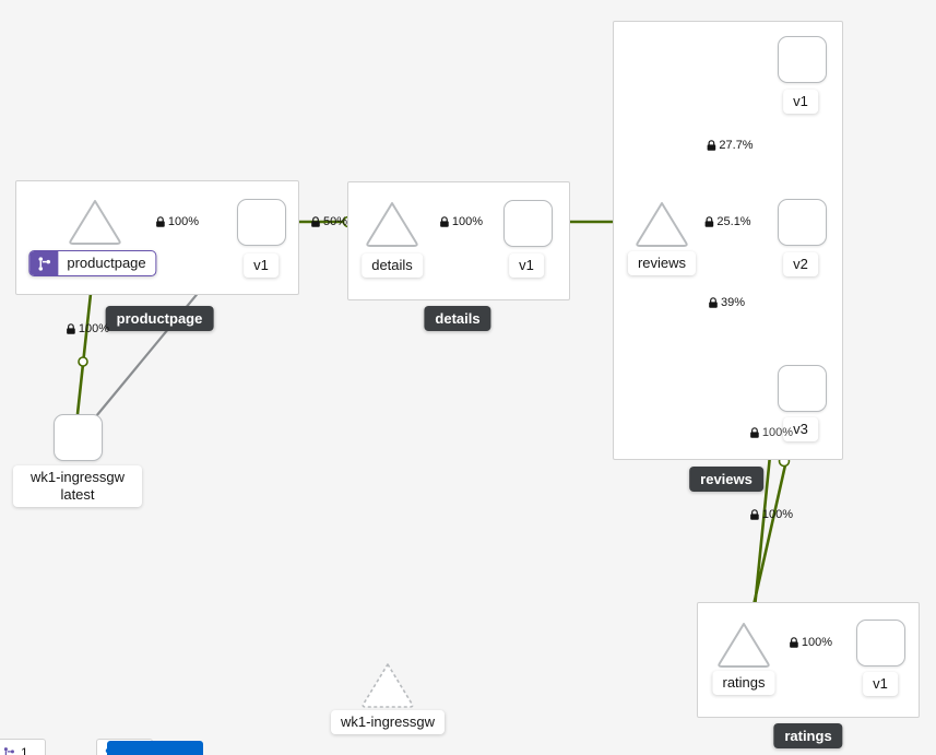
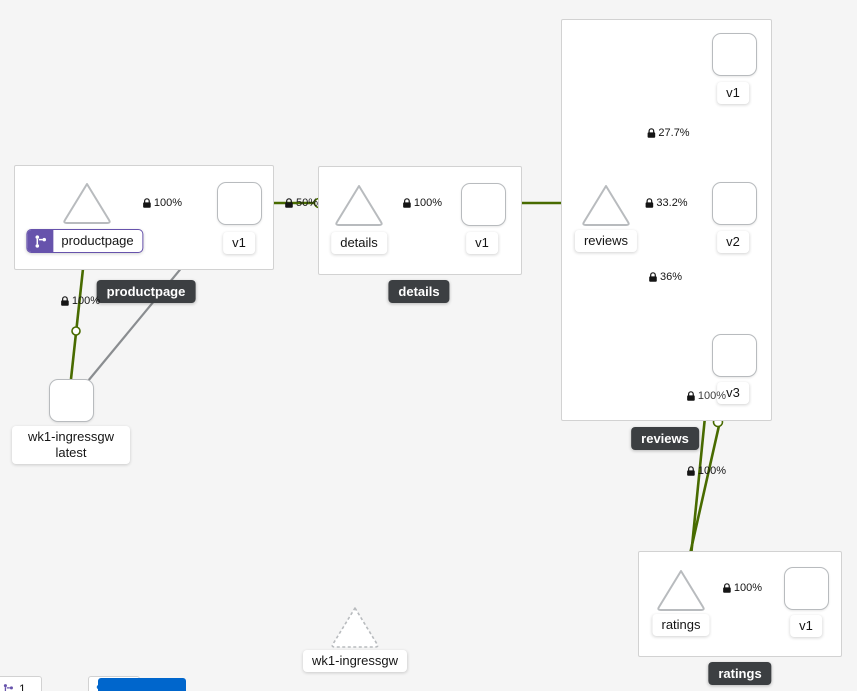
  productpage
  v1
  wk1-ingressgw
  latest
  details
  v1
  reviews
  v1
  v2
  v3
  ratings
  v1
  wk1-ingressgw
  productpage
  details
  reviews
  ratings
  100%
  100%
  50%
  100%
  27.7%
- 25.1%
+ 33.2%
- 39%
+ 36%
  100%
  100%
  100%
  1
